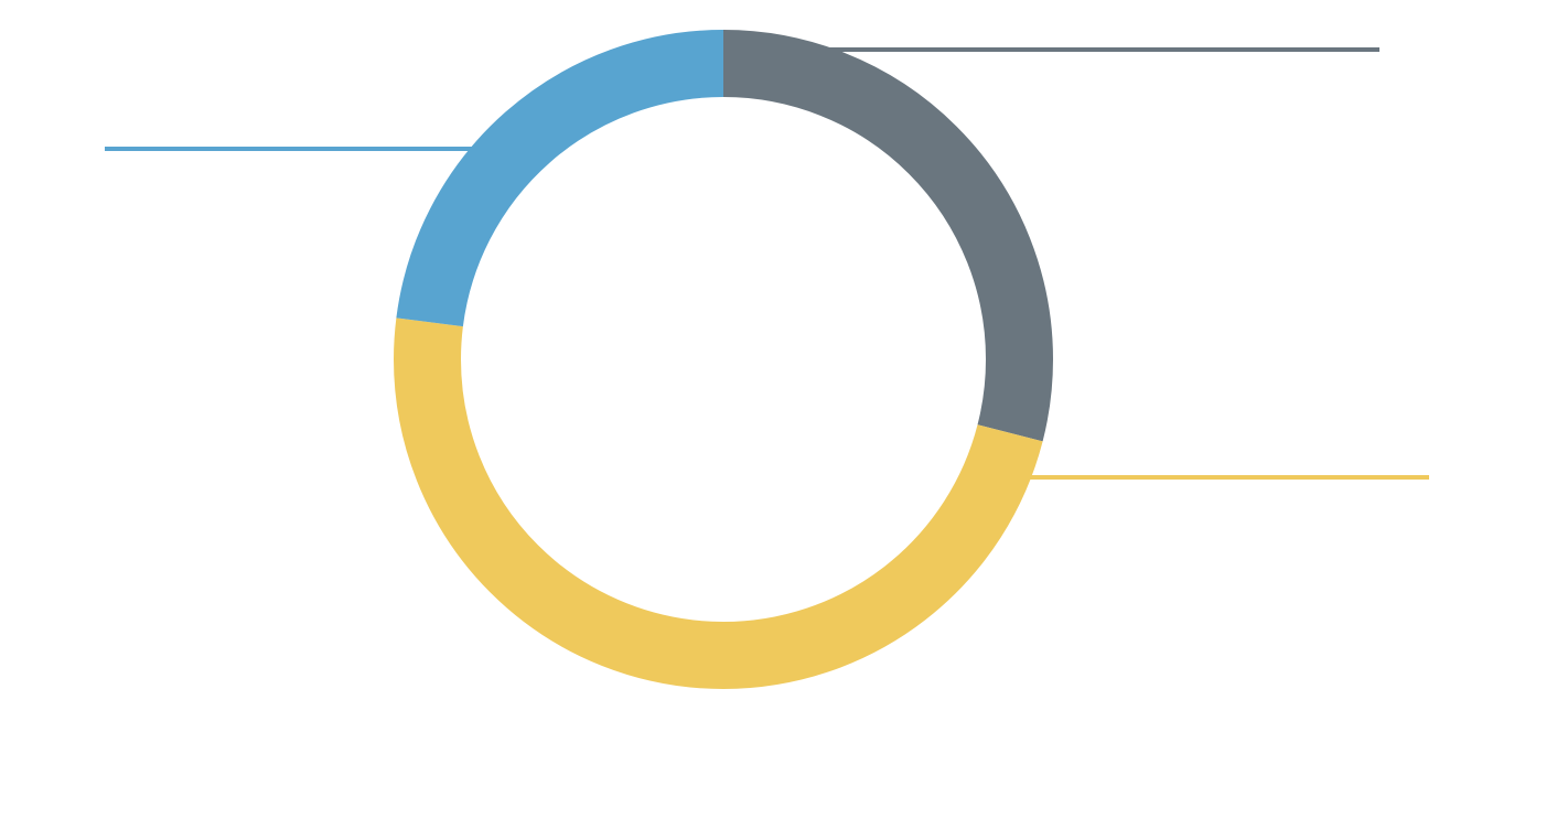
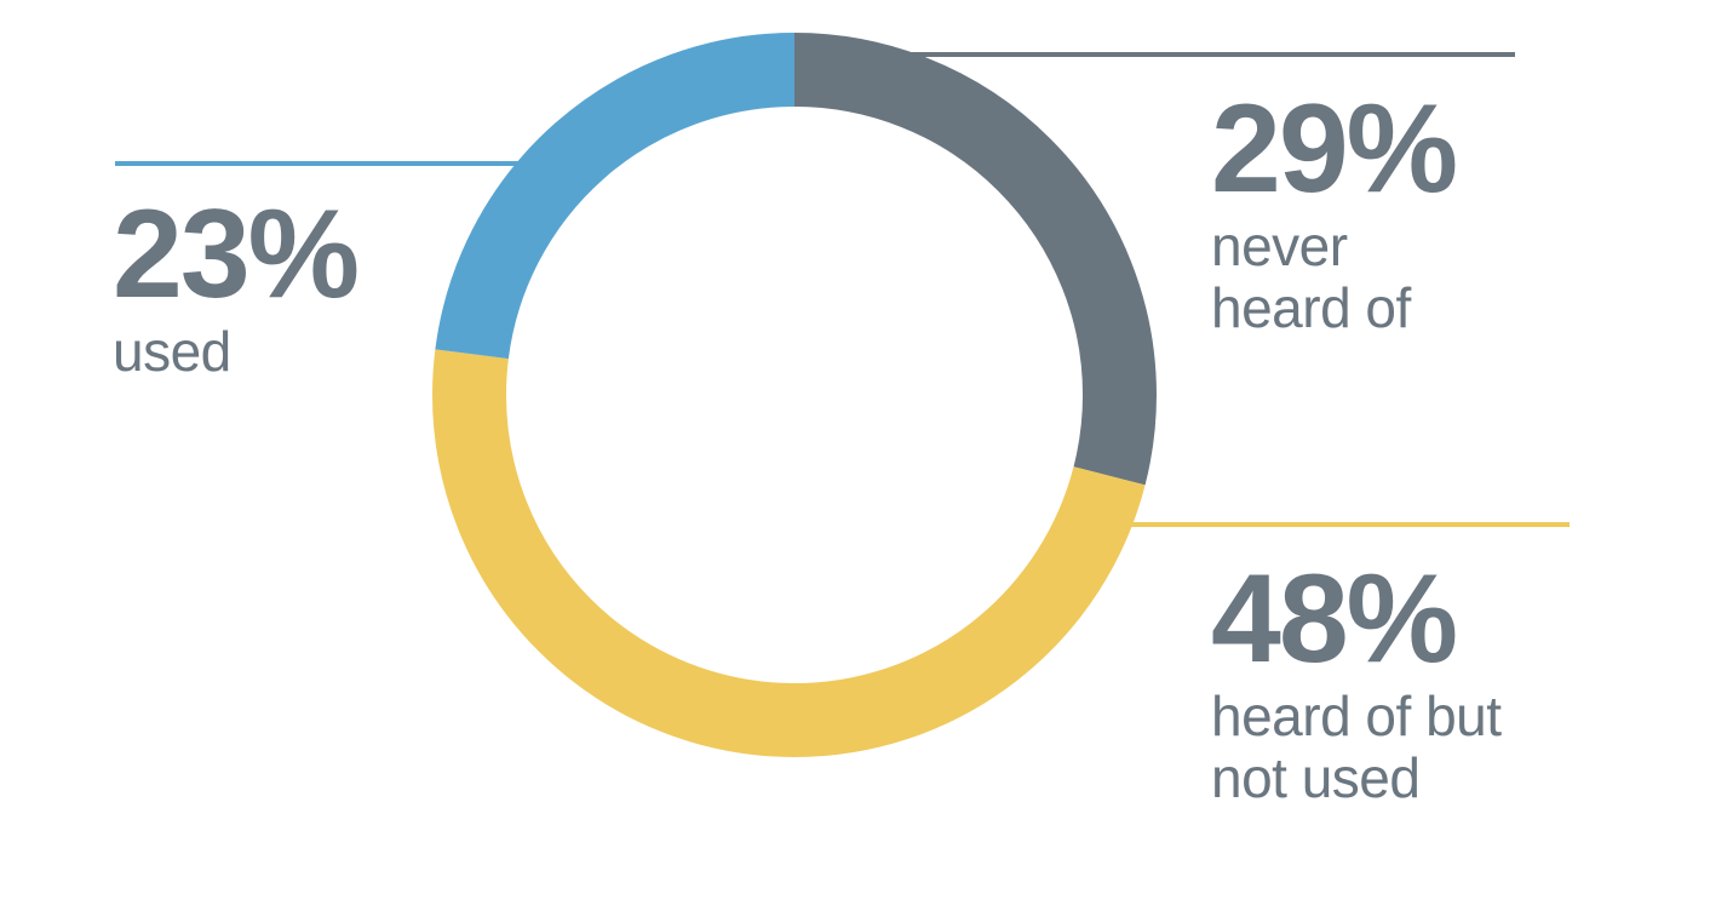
+ 23%
+ used
+ 29%
+ never
+ heard of
+ 48%
+ heard of but
+ not used
